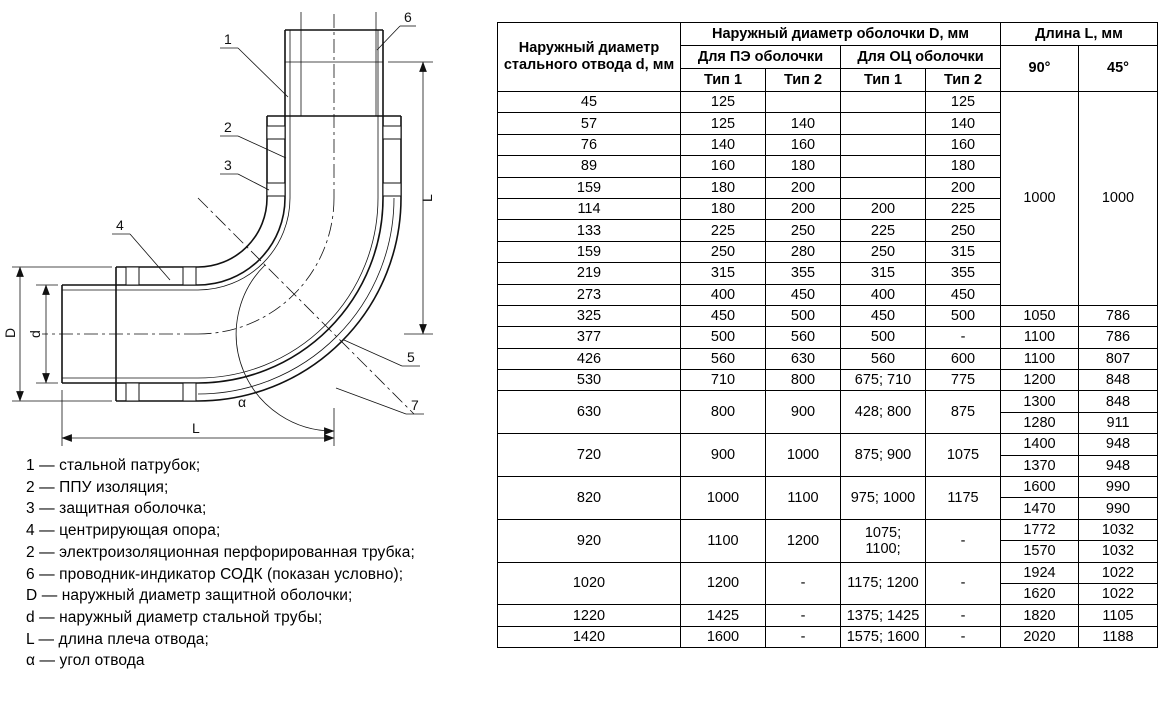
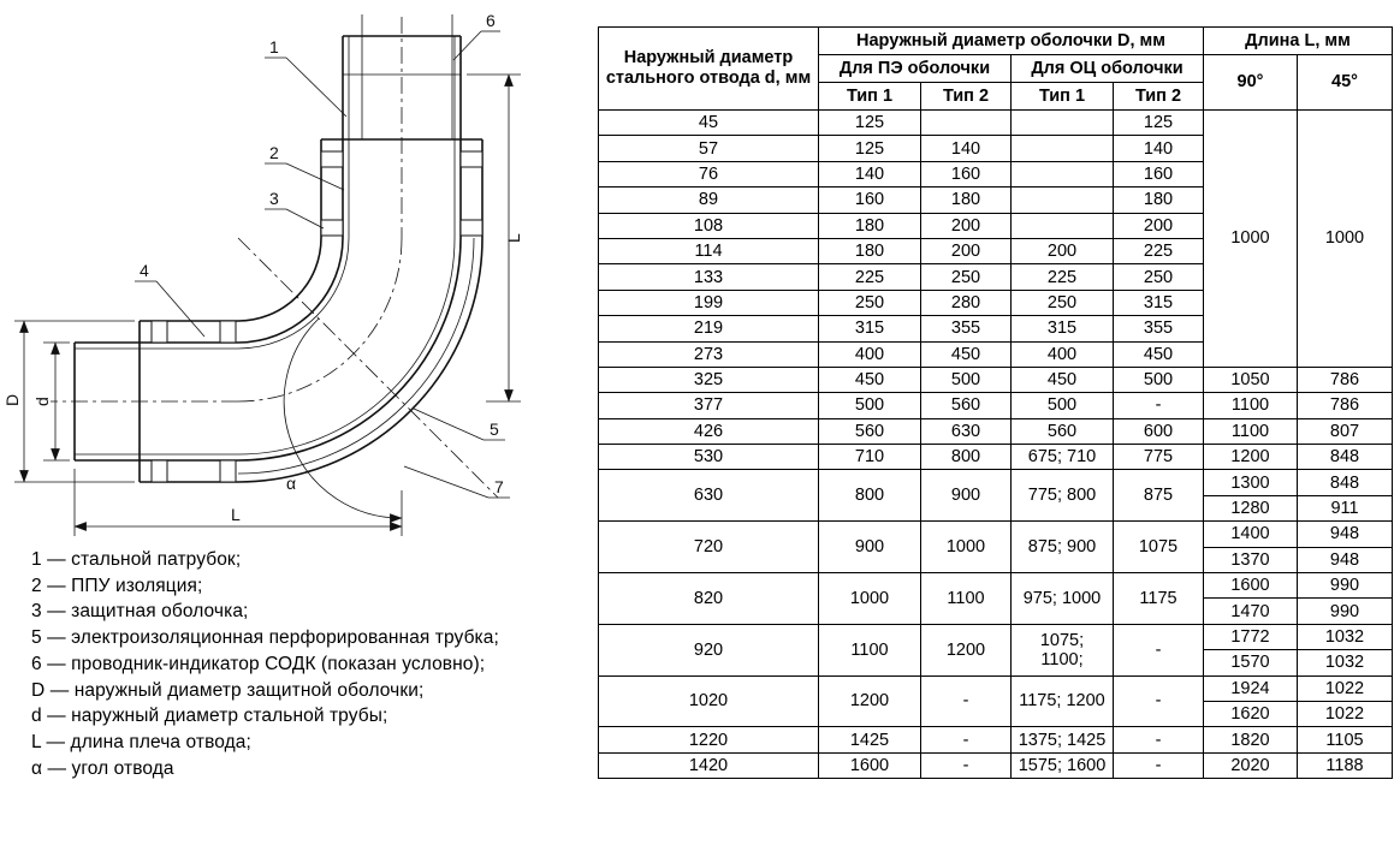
  1
  2
  3
  4
  6
  5
  7
  L
  α
  1 — стальной патрубок;
  2 — ППУ изоляция;
  3 — защитная оболочка;
- 4 — центрирующая опора;
- 2 — электроизоляционная перфорированная трубка;
+ 5 — электроизоляционная перфорированная трубка;
  6 — проводник-индикатор СОДК (показан условно);
  D — наружный диаметр защитной оболочки;
  d — наружный диаметр стальной трубы;
  L — длина плеча отвода;
  α — угол отвода
  Наружный диаметр стального отвода d, мм	Наружный диаметр оболочки D, мм	Длина L, мм
  Для ПЭ оболочки	Для ОЦ оболочки	90°	45°
  Тип 1	Тип 2	Тип 1	Тип 2
  45	125			125	1000	1000
  57	125	140		140
  76	140	160		160
  89	160	180		180
- 159	180	200		200
+ 108	180	200		200
  114	180	200	200	225
  133	225	250	225	250
- 159	250	280	250	315
+ 199	250	280	250	315
  219	315	355	315	355
  273	400	450	400	450
  325	450	500	450	500	1050	786
  377	500	560	500	-	1100	786
  426	560	630	560	600	1100	807
  530	710	800	675; 710	775	1200	848
- 630	800	900	428; 800	875	1300	848
+ 630	800	900	775; 800	875	1300	848
  1280	911
  720	900	1000	875; 900	1075	1400	948
  1370	948
  820	1000	1100	975; 1000	1175	1600	990
  1470	990
  920	1100	1200	1075; 1100;	-	1772	1032
  1570	1032
  1020	1200	-	1175; 1200	-	1924	1022
  1620	1022
  1220	1425	-	1375; 1425	-	1820	1105
  1420	1600	-	1575; 1600	-	2020	1188
